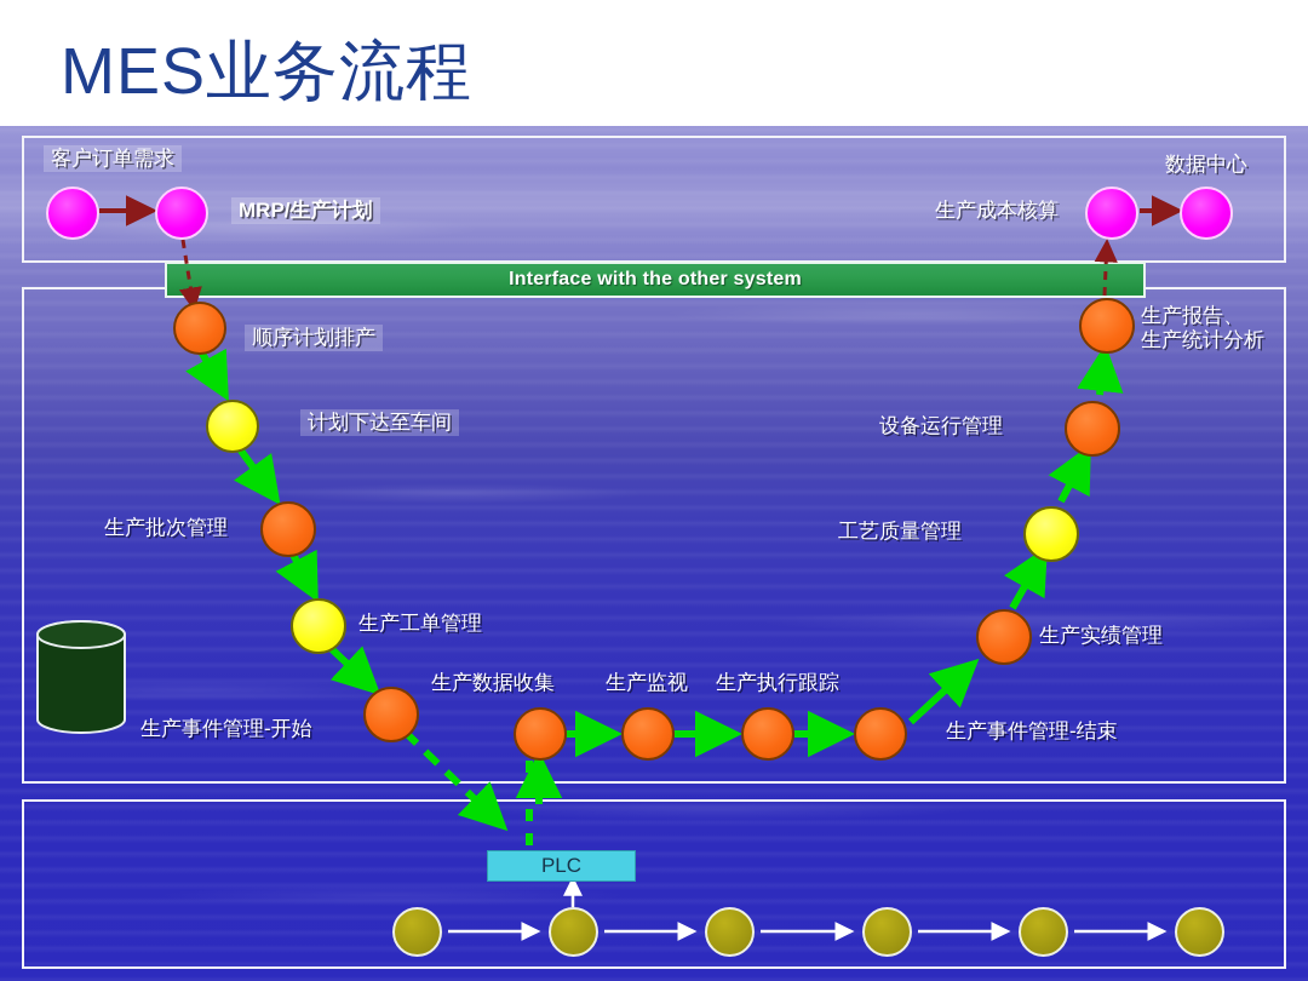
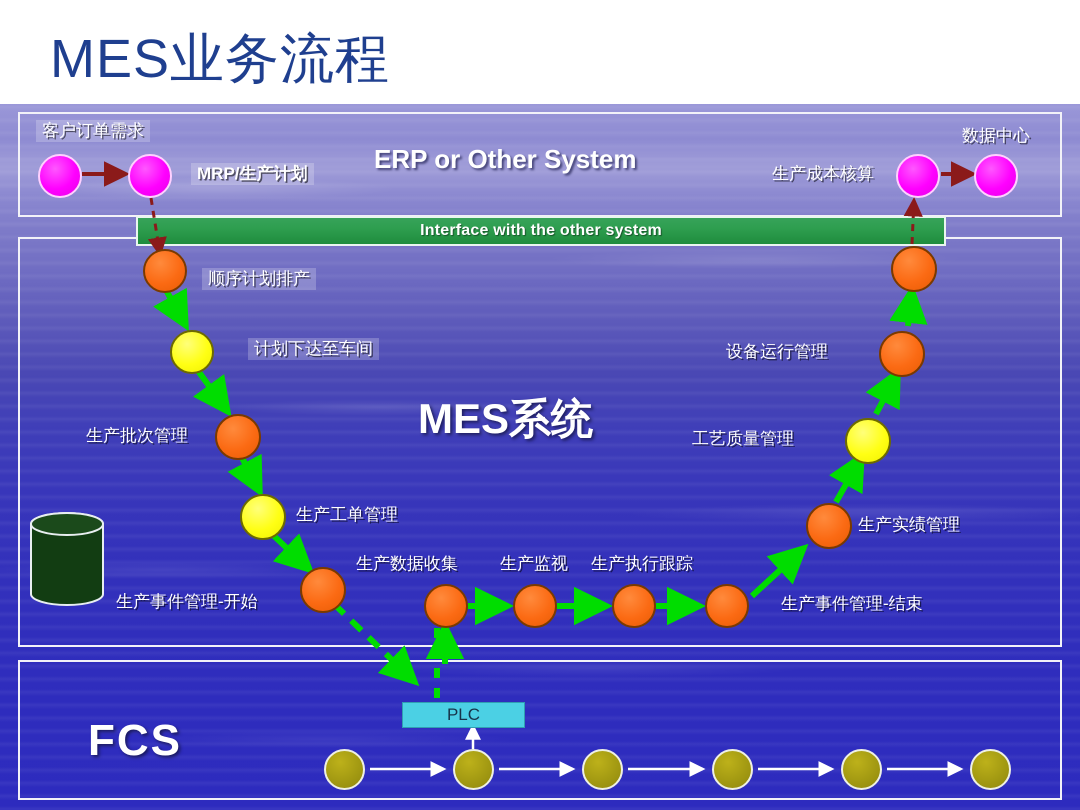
  MES业务流程
+ ERP or Other System
+ MES系统
+ FCS
  Interface with the other system
  客户订单需求
  MRP/生产计划
  生产成本核算
  数据中心
  顺序计划排产
  计划下达至车间
  生产批次管理
  生产工单管理
  生产事件管理-开始
  生产数据收集
  生产监视
  生产执行跟踪
  生产事件管理-结束
  生产实绩管理
  工艺质量管理
  设备运行管理
- 生产报告、
- 生产统计分析
  PLC
